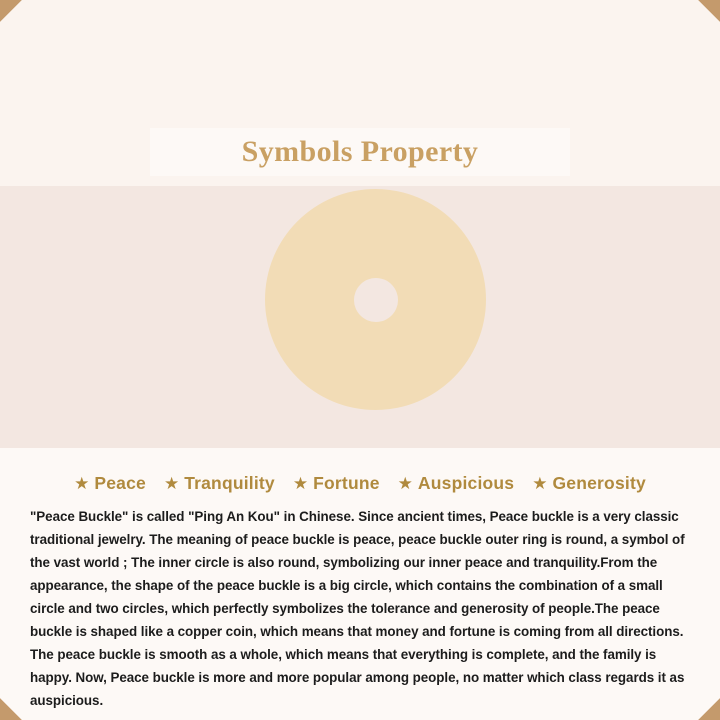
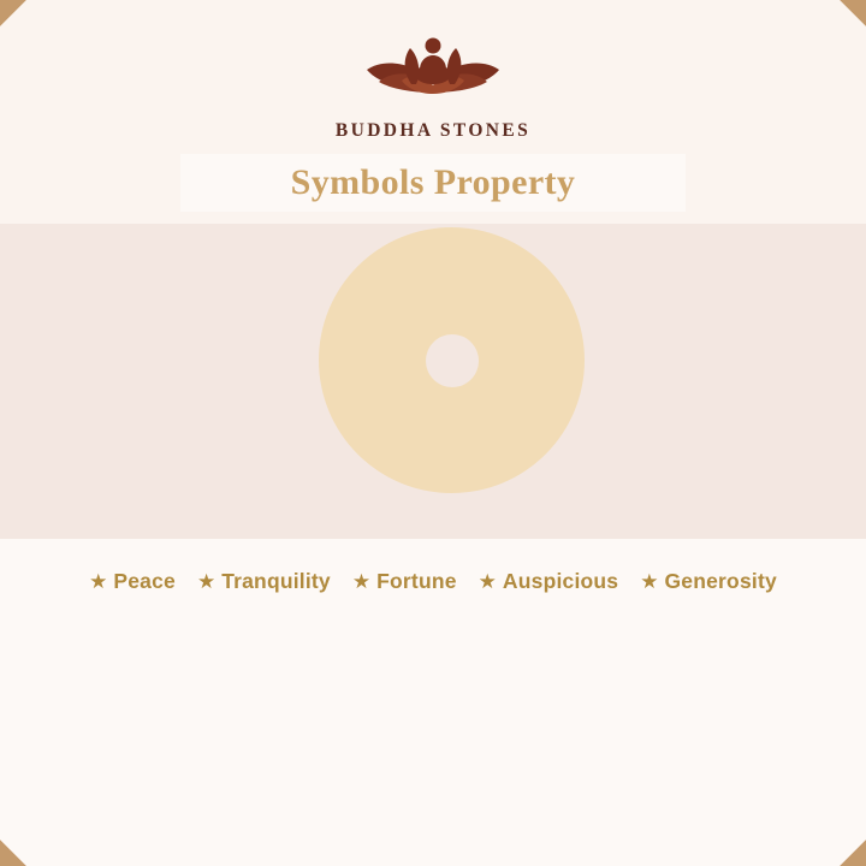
+ BUDDHA STONES
  Symbols Property
  ★
  Peace
  ★
  Tranquility
  ★
  Fortune
  ★
  Auspicious
  ★
  Generosity
- "Peace Buckle" is called "Ping An Kou" in Chinese. Since ancient times, Peace buckle is a very classic traditional jewelry. The meaning of peace buckle is peace, peace buckle outer ring is round, a symbol of the vast world ; The inner circle is also round, symbolizing our inner peace and tranquility.From the appearance, the shape of the peace buckle is a big circle, which contains the combination of a small circle and two circles, which perfectly symbolizes the tolerance and generosity of people.The peace buckle is shaped like a copper coin, which means that money and fortune is coming from all directions. The peace buckle is smooth as a whole, which means that everything is complete, and the family is happy. Now, Peace buckle is more and more popular among people, no matter which class regards it as auspicious.
